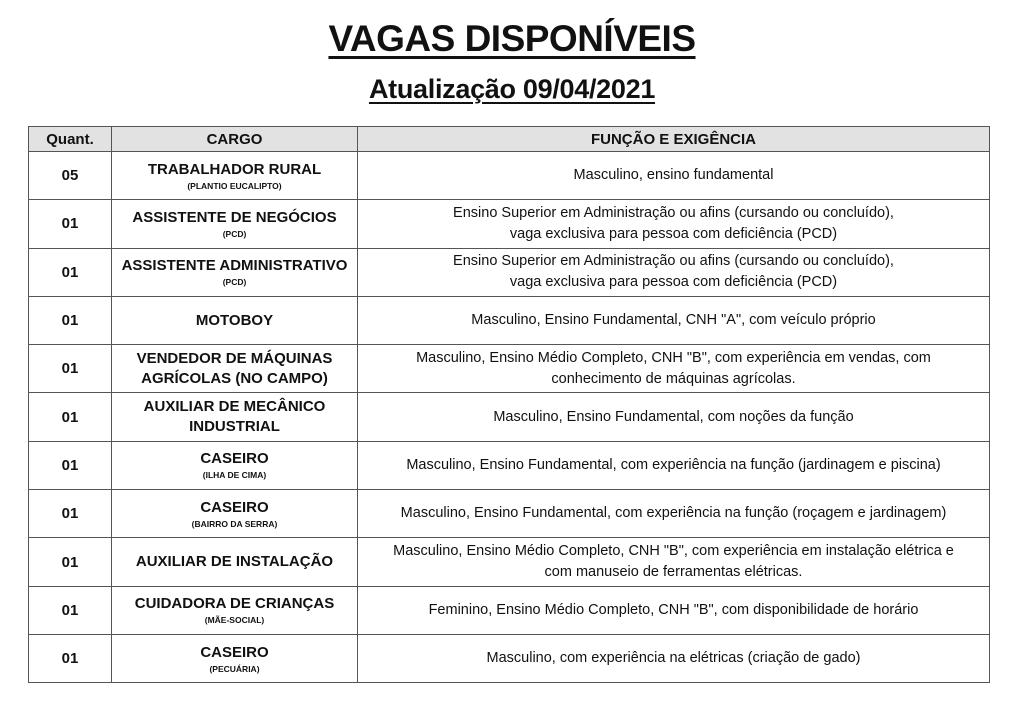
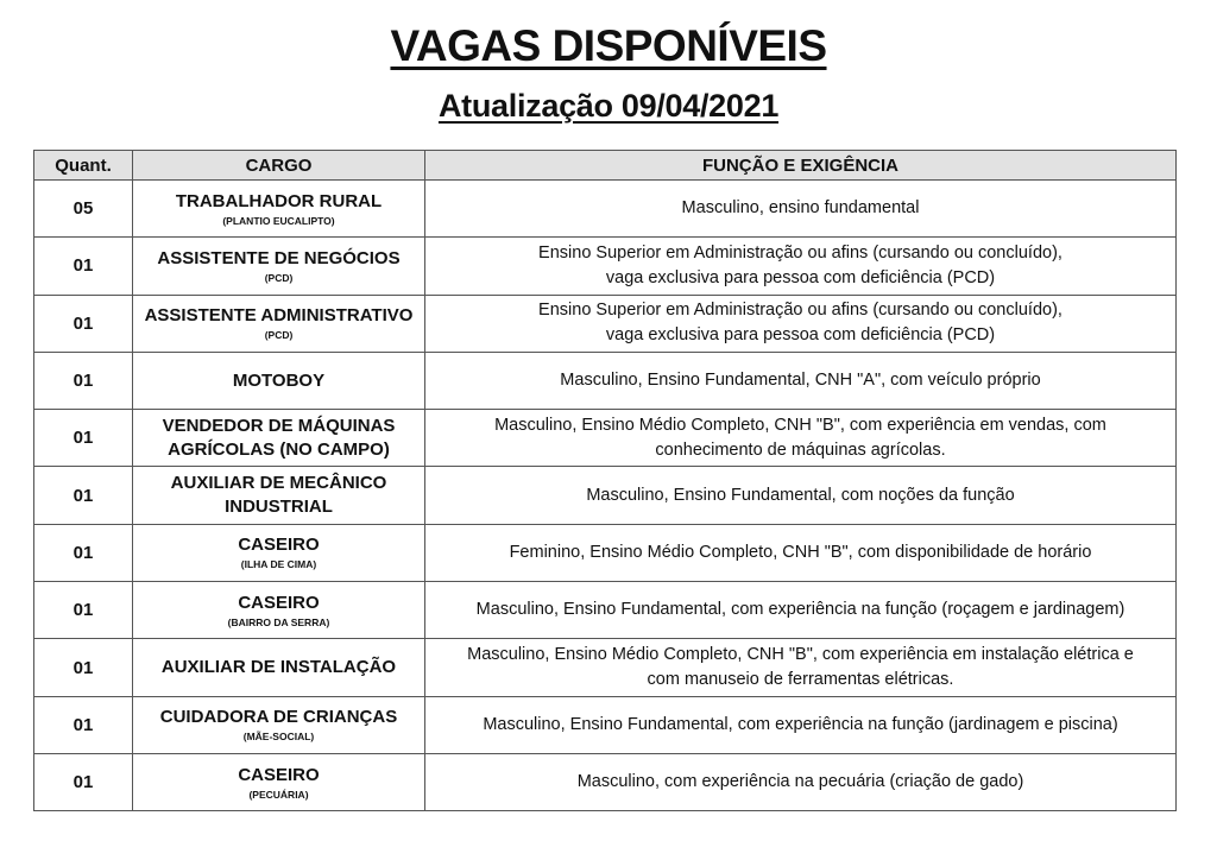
  VAGAS DISPONÍVEIS
  Atualização 09/04/2021
  Quant.	CARGO	FUNÇÃO E EXIGÊNCIA
  05	TRABALHADOR RURAL(PLANTIO EUCALIPTO)	Masculino, ensino fundamental
  01	ASSISTENTE DE NEGÓCIOS(PCD)	Ensino Superior em Administração ou afins (cursando ou concluído), vaga exclusiva para pessoa com deficiência (PCD)
  01	ASSISTENTE ADMINISTRATIVO(PCD)	Ensino Superior em Administração ou afins (cursando ou concluído), vaga exclusiva para pessoa com deficiência (PCD)
  01	MOTOBOY	Masculino, Ensino Fundamental, CNH "A", com veículo próprio
  01	VENDEDOR DE MÁQUINASAGRÍCOLAS (NO CAMPO)	Masculino, Ensino Médio Completo, CNH "B", com experiência em vendas, com conhecimento de máquinas agrícolas.
  01	AUXILIAR DE MECÂNICOINDUSTRIAL	Masculino, Ensino Fundamental, com noções da função
- 01	CASEIRO(ILHA DE CIMA)	Masculino, Ensino Fundamental, com experiência na função (jardinagem e piscina)
+ 01	CASEIRO(ILHA DE CIMA)	Feminino, Ensino Médio Completo, CNH "B", com disponibilidade de horário
  01	CASEIRO(BAIRRO DA SERRA)	Masculino, Ensino Fundamental, com experiência na função (roçagem e jardinagem)
  01	AUXILIAR DE INSTALAÇÃO	Masculino, Ensino Médio Completo, CNH "B", com experiência em instalação elétrica e com manuseio de ferramentas elétricas.
- 01	CUIDADORA DE CRIANÇAS(MÃE-SOCIAL)	Feminino, Ensino Médio Completo, CNH "B", com disponibilidade de horário
+ 01	CUIDADORA DE CRIANÇAS(MÃE-SOCIAL)	Masculino, Ensino Fundamental, com experiência na função (jardinagem e piscina)
- 01	CASEIRO(PECUÁRIA)	Masculino, com experiência na elétricas (criação de gado)
+ 01	CASEIRO(PECUÁRIA)	Masculino, com experiência na pecuária (criação de gado)
